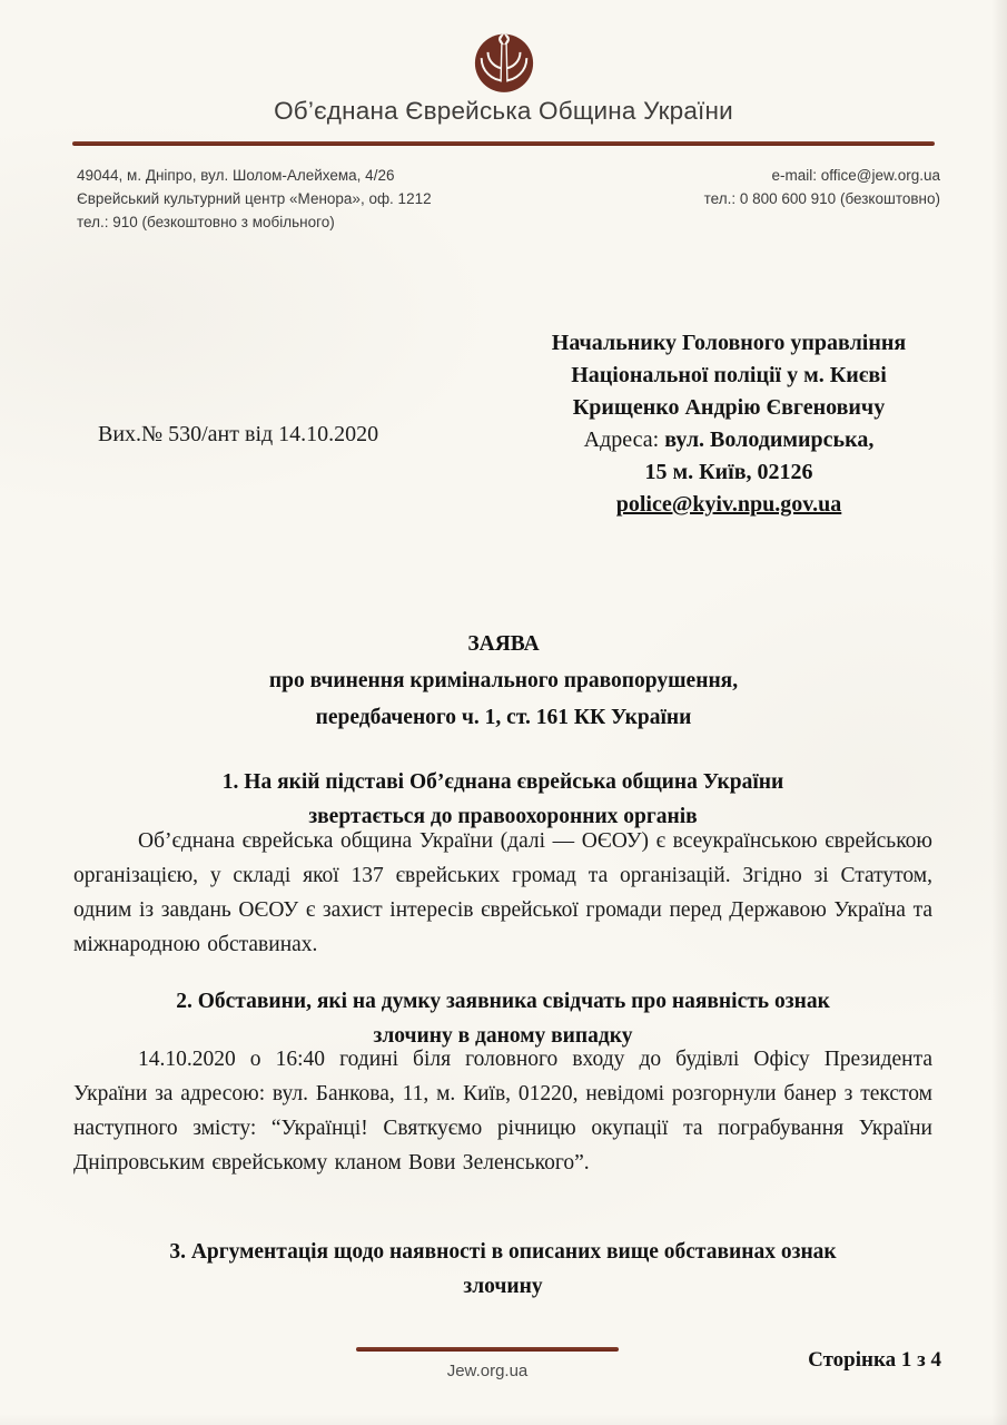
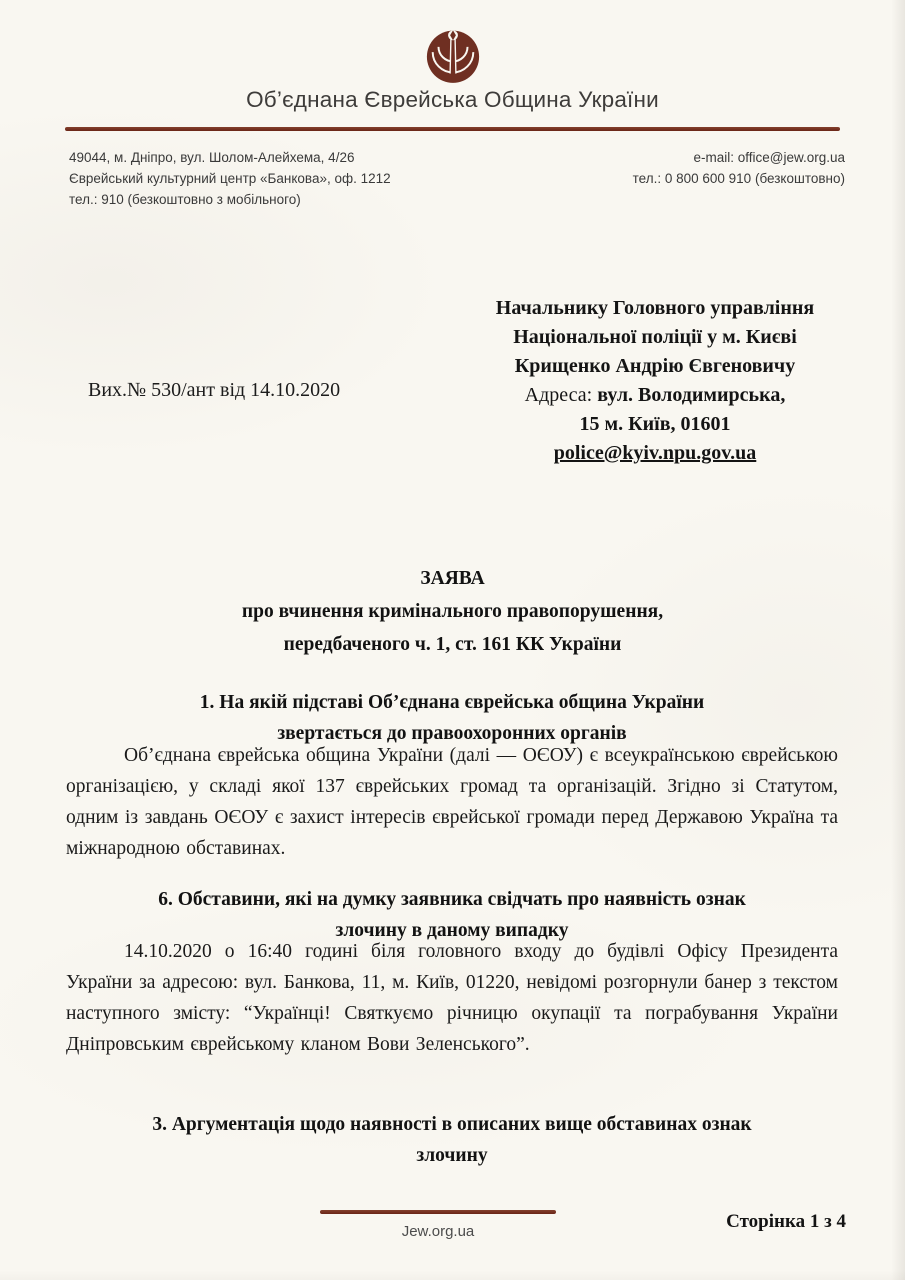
  Об’єднана Єврейська Община України
  49044, м. Дніпро, вул. Шолом-Алейхема, 4/26
- Єврейський культурний центр «Менора», оф. 1212
+ Єврейський культурний центр «Банкова», оф. 1212
  тел.: 910 (безкоштовно з мобільного)
  e-mail: office@jew.org.ua
  тел.: 0 800 600 910 (безкоштовно)
  Вих.№ 530/ант від 14.10.2020
  Начальнику Головного управління
  Національної поліції у м. Києві
  Крищенко Андрію Євгеновичу
  Адреса: вул. Володимирська,
- 15 м. Київ, 02126
+ 15 м. Київ, 01601
  police@kyiv.npu.gov.ua
  ЗАЯВА
  про вчинення кримінального правопорушення,
  передбаченого ч. 1, ст. 161 КК України
  1. На якій підставі Об’єднана єврейська община України
  звертається до правоохоронних органів
  Об’єднана єврейська община України (далі — ОЄОУ) є всеукраїнською єврейською організацією, у складі якої 137 єврейських громад та організацій. Згідно зі Статутом, одним із завдань ОЄОУ є захист інтересів єврейської громади перед Державою Україна та міжнародною обставинах.
- 2. Обставини, які на думку заявника свідчать про наявність ознак
+ 6. Обставини, які на думку заявника свідчать про наявність ознак
  злочину в даному випадку
  14.10.2020 о 16:40 годині біля головного входу до будівлі Офісу Президента України за адресою: вул. Банкова, 11, м. Київ, 01220, невідомі розгорнули банер з текстом наступного змісту: “Українці! Святкуємо річницю окупації та пограбування України Дніпровським єврейському кланом Вови Зеленського”.
  3. Аргументація щодо наявності в описаних вище обставинах ознак
  злочину
  Jew.org.ua
  Сторінка 1 з 4
